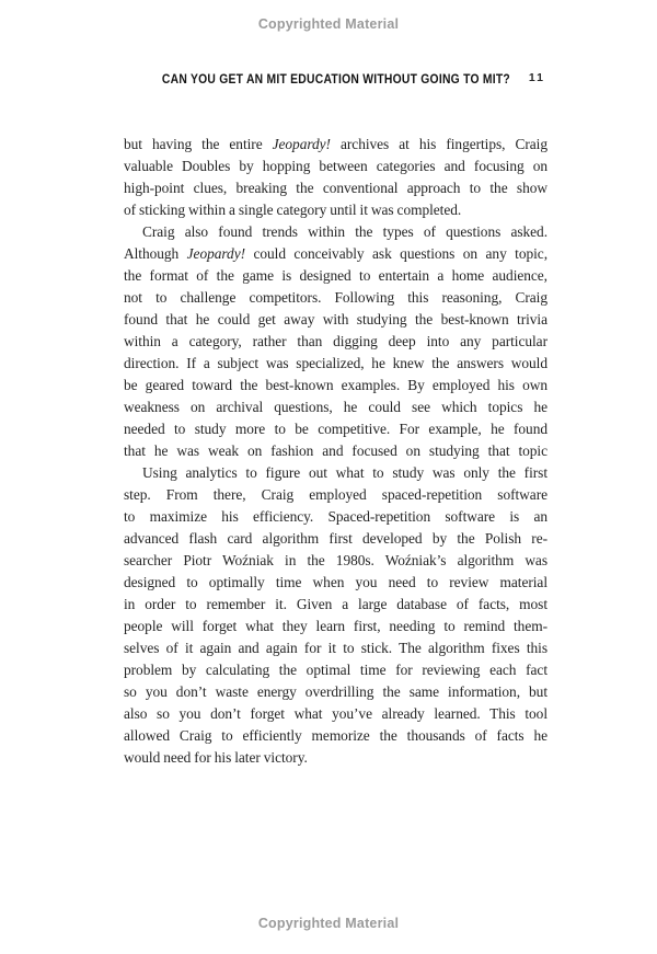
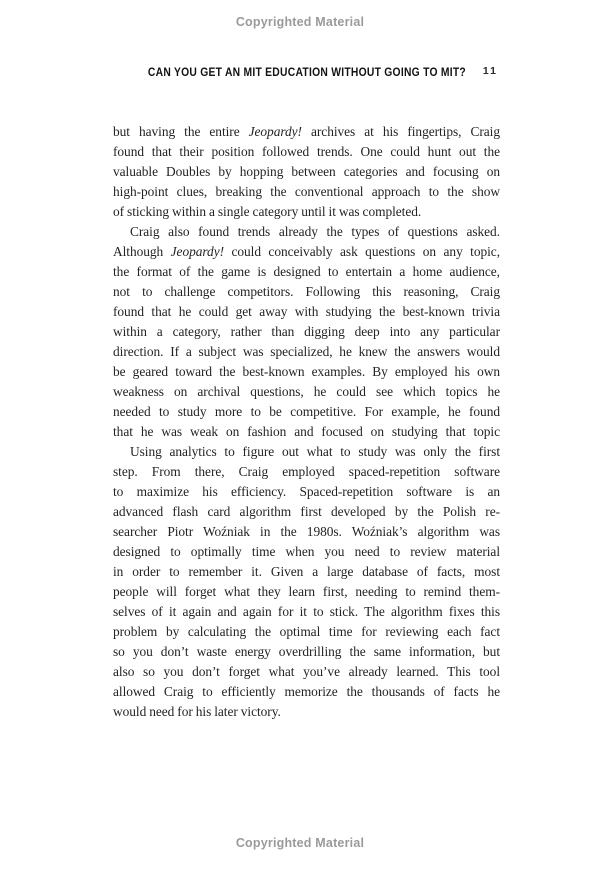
  Copyrighted Material
  CAN YOU GET AN MIT EDUCATION WITHOUT GOING TO MIT?
  11
  but having the entire Jeopardy! archives at his fingertips, Craig
+ found that their position followed trends. One could hunt out the
  valuable Doubles by hopping between categories and focusing on
  high-point clues, breaking the conventional approach to the show
  of sticking within a single category until it was completed.
- Craig also found trends within the types of questions asked.
+ Craig also found trends already the types of questions asked.
  Although Jeopardy! could conceivably ask questions on any topic,
  the format of the game is designed to entertain a home audience,
  not to challenge competitors. Following this reasoning, Craig
  found that he could get away with studying the best-known trivia
  within a category, rather than digging deep into any particular
  direction. If a subject was specialized, he knew the answers would
  be geared toward the best-known examples. By employed his own
  weakness on archival questions, he could see which topics he
  needed to study more to be competitive. For example, he found
  that he was weak on fashion and focused on studying that topic
  Using analytics to figure out what to study was only the first
  step. From there, Craig employed spaced-repetition software
  to maximize his efficiency. Spaced-repetition software is an
  advanced flash card algorithm first developed by the Polish re-
  searcher Piotr Woźniak in the 1980s. Woźniak’s algorithm was
  designed to optimally time when you need to review material
  in order to remember it. Given a large database of facts, most
  people will forget what they learn first, needing to remind them-
  selves of it again and again for it to stick. The algorithm fixes this
  problem by calculating the optimal time for reviewing each fact
  so you don’t waste energy overdrilling the same information, but
  also so you don’t forget what you’ve already learned. This tool
  allowed Craig to efficiently memorize the thousands of facts he
  would need for his later victory.
  Copyrighted Material
